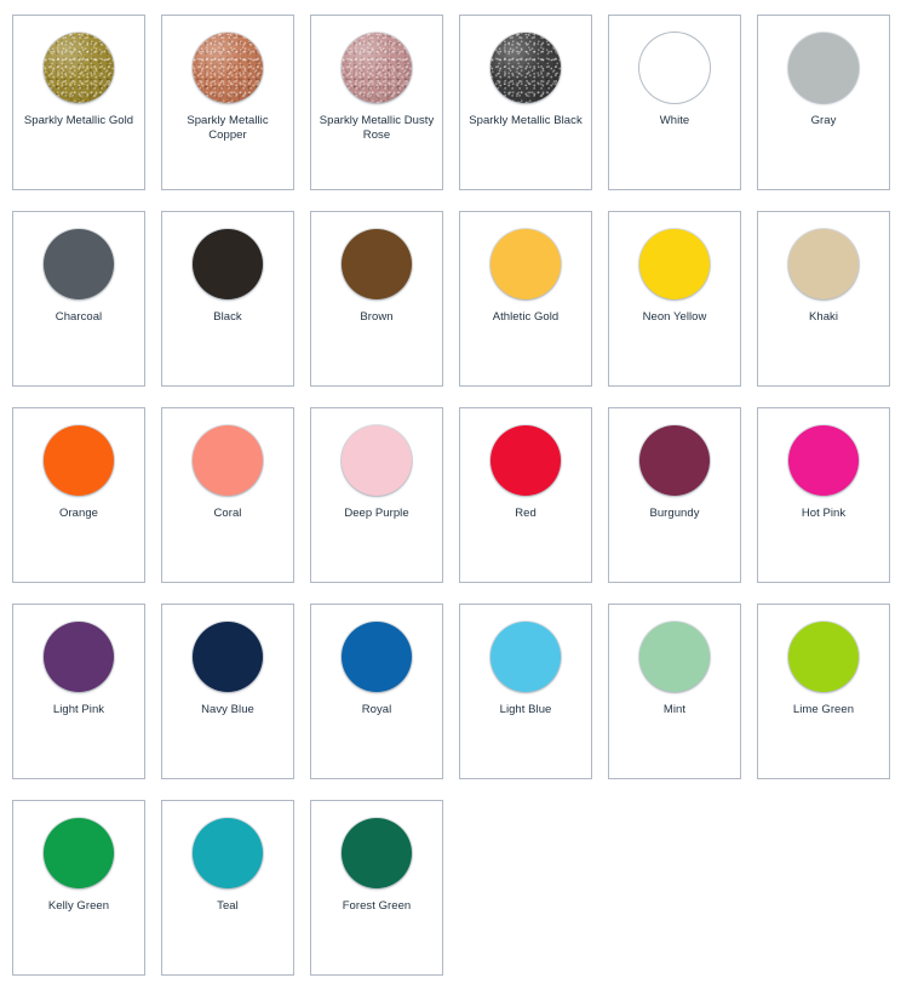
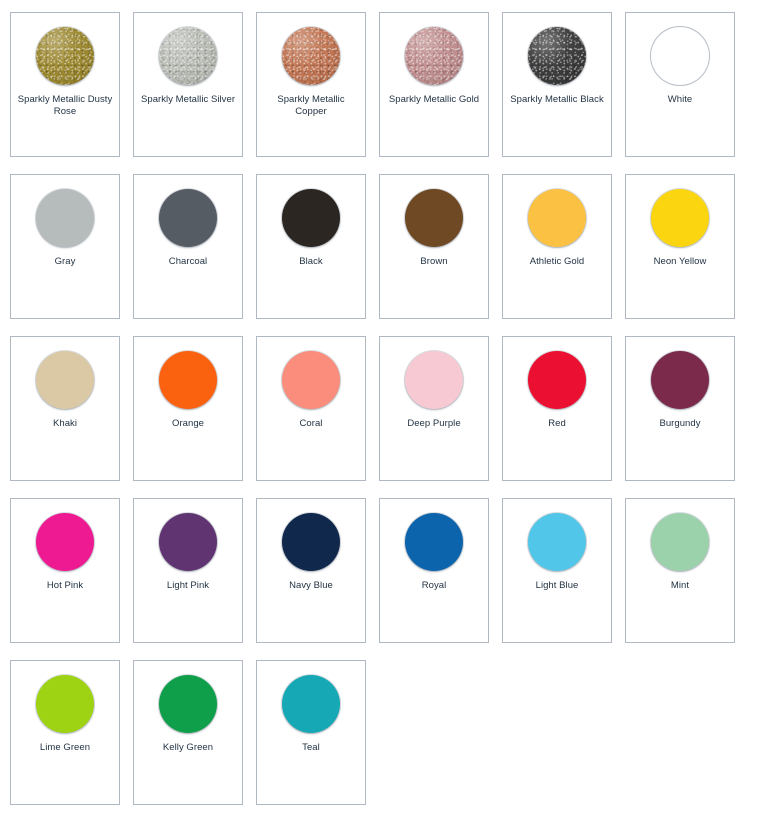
- Sparkly Metallic Gold
+ Sparkly Metallic Dusty Rose
+ Sparkly Metallic Silver
  Sparkly Metallic Copper
- Sparkly Metallic Dusty Rose
+ Sparkly Metallic Gold
  Sparkly Metallic Black
  White
  Gray
  Charcoal
  Black
  Brown
  Athletic Gold
  Neon Yellow
  Khaki
  Orange
  Coral
  Deep Purple
  Red
  Burgundy
  Hot Pink
  Light Pink
  Navy Blue
  Royal
  Light Blue
  Mint
  Lime Green
  Kelly Green
  Teal
- Forest Green
